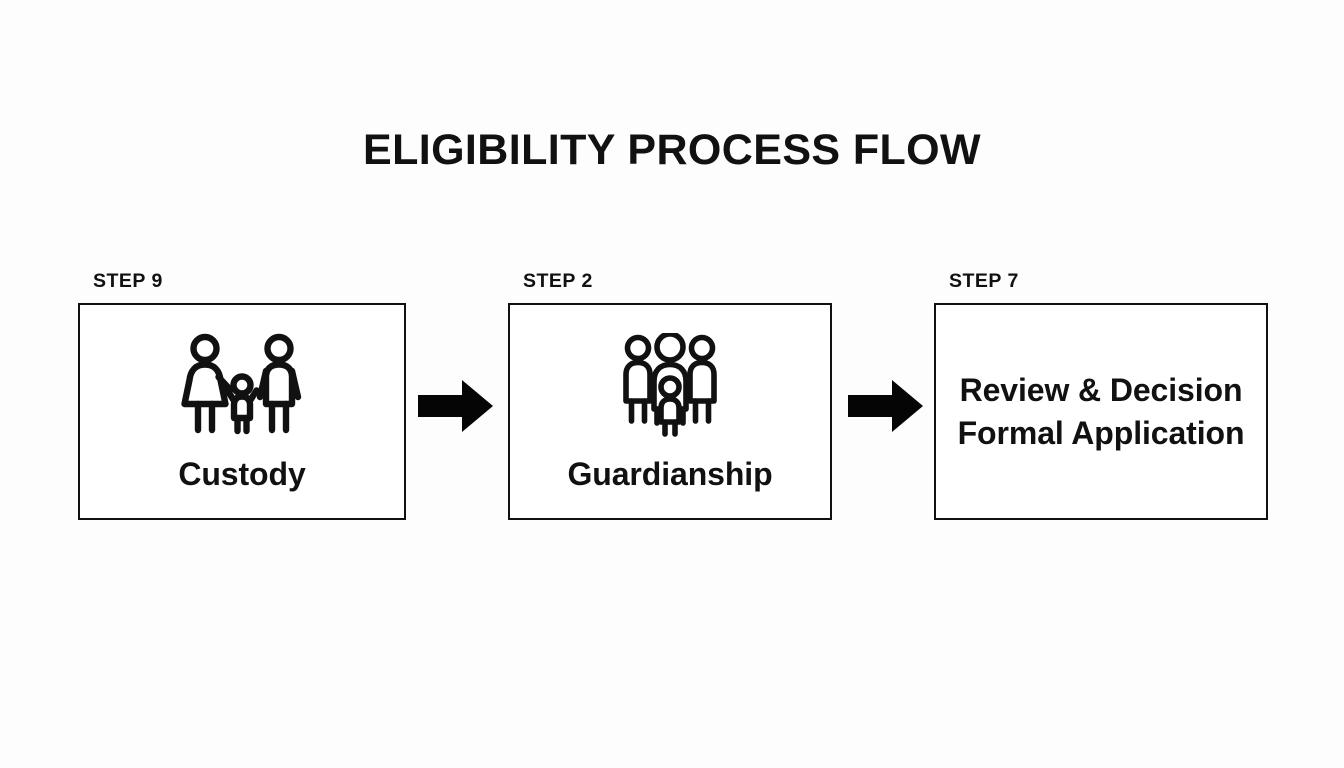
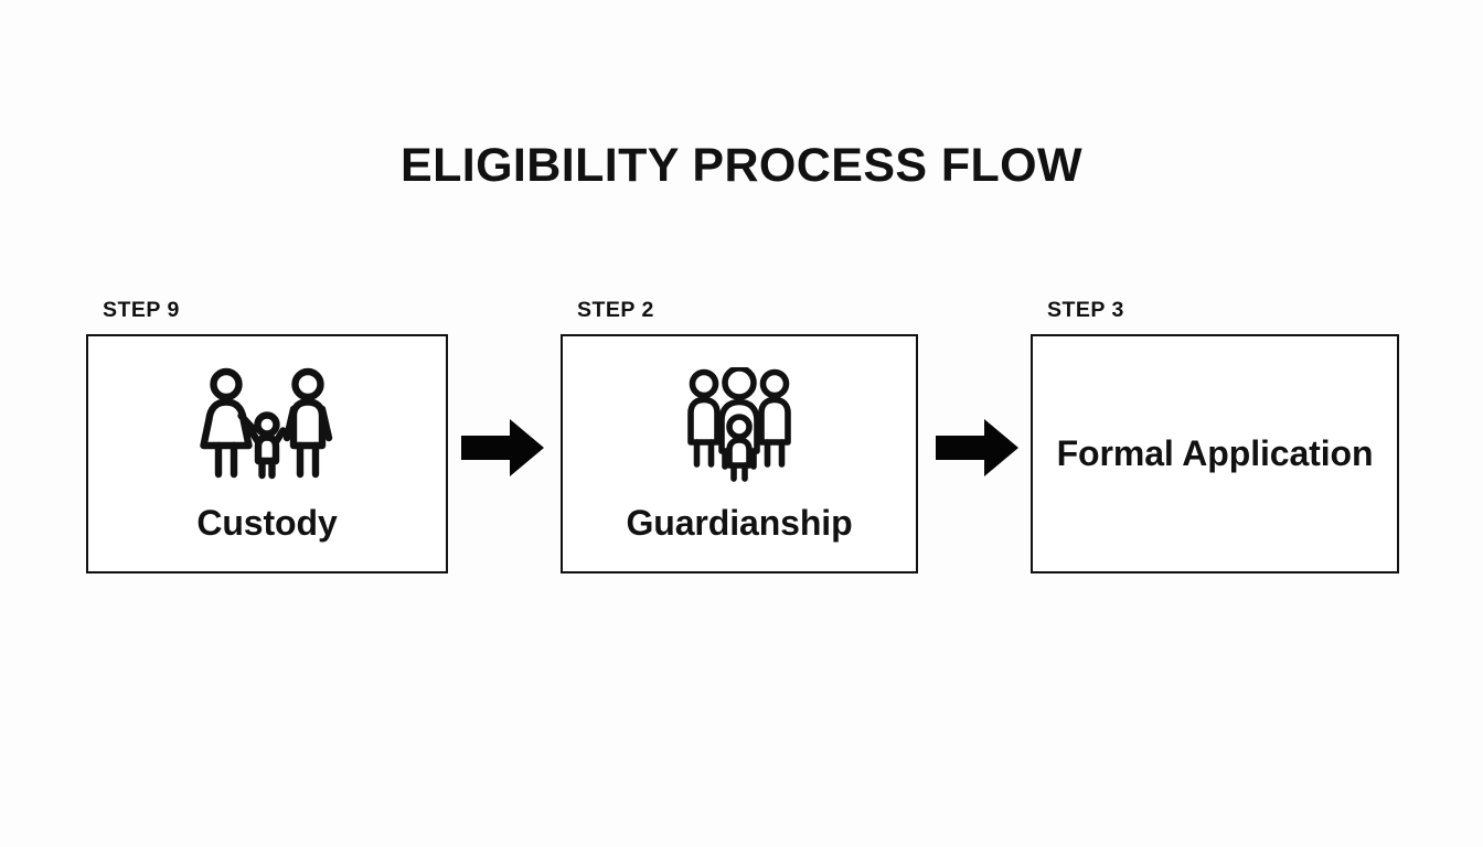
  ELIGIBILITY PROCESS FLOW
  STEP 9
  Custody
  STEP 2
  Guardianship
- STEP 7
+ STEP 3
- Review & Decision
  Formal Application
